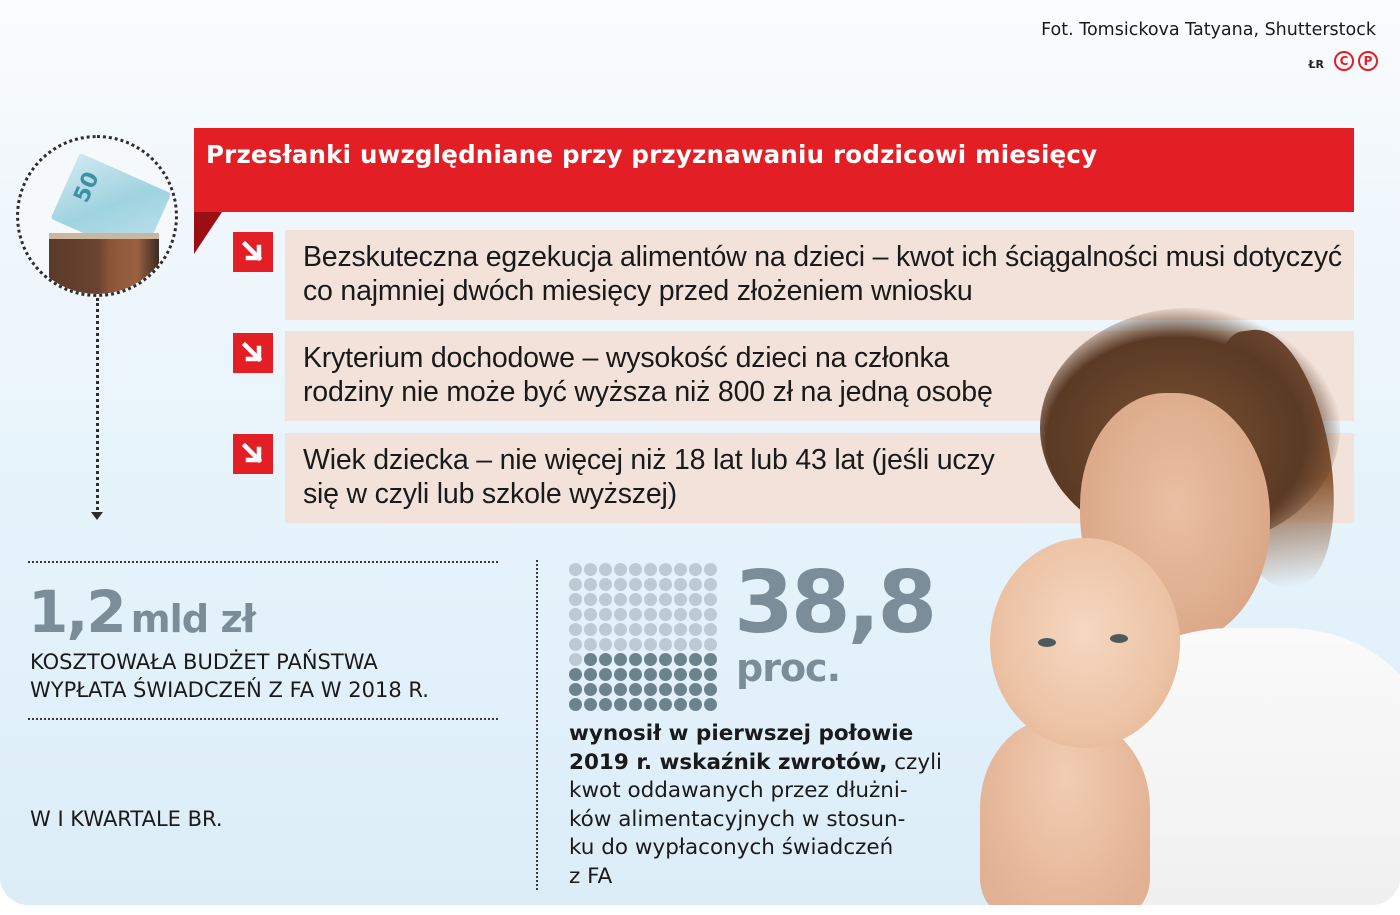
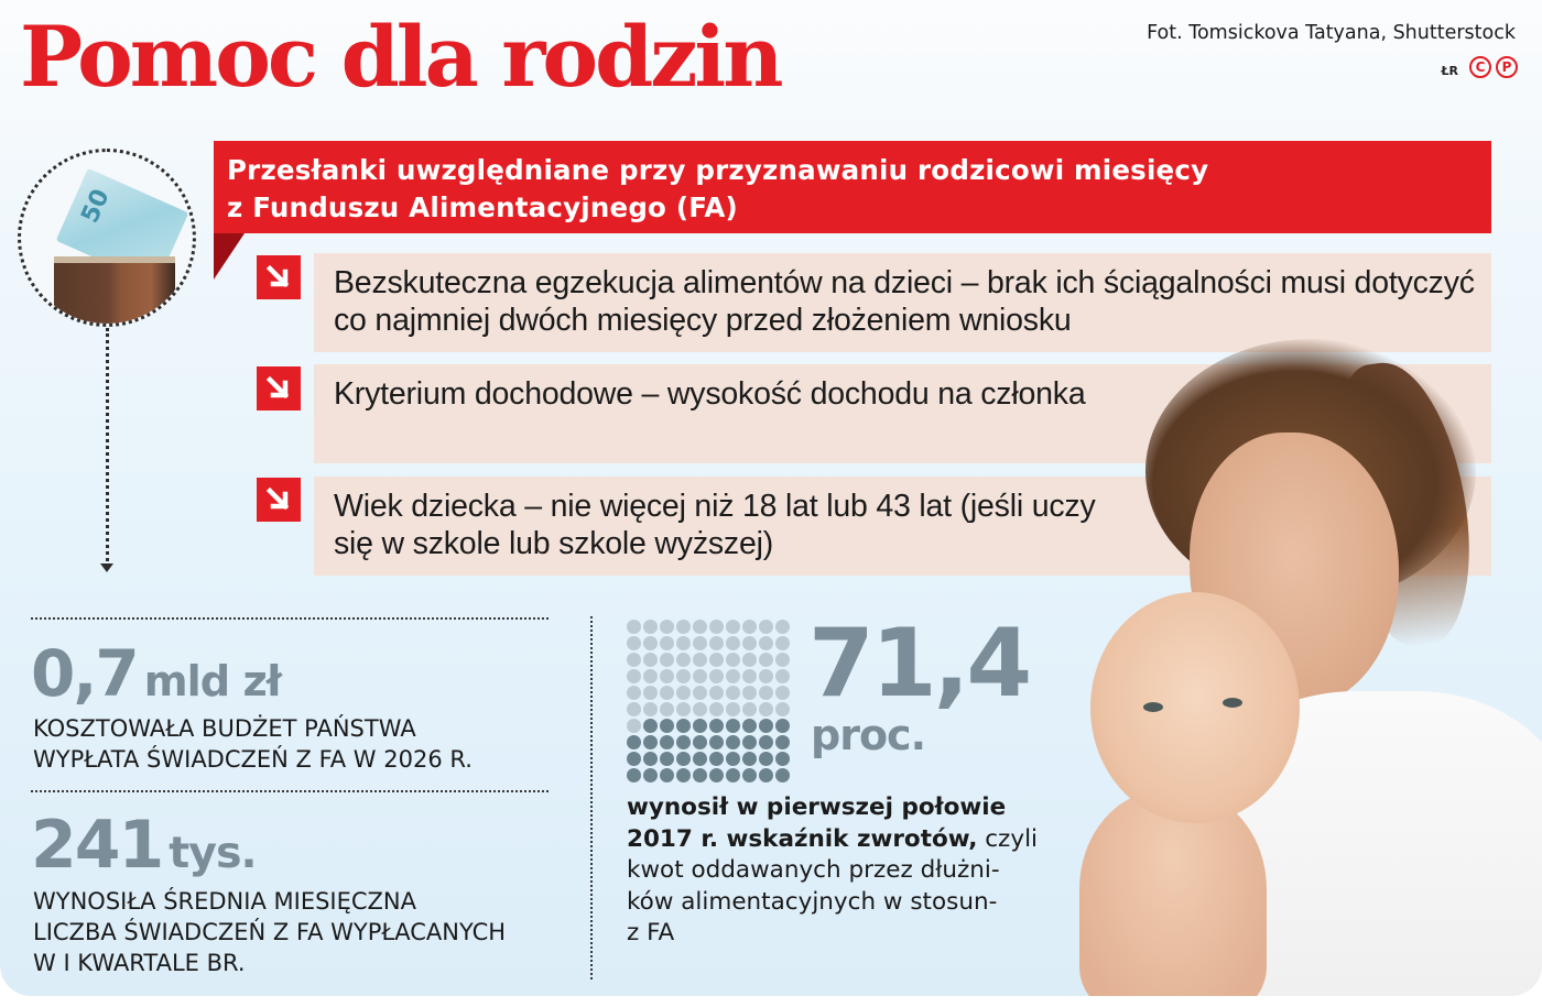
+ Pomoc dla rodzin
  Fot. Tomsickova Tatyana, Shutterstock
  ŁR
  C
  P
  Przesłanki uwzględniane przy przyznawaniu rodzicowi miesięcy
+ z Funduszu Alimentacyjnego (FA)
- Bezskuteczna egzekucja alimentów na dzieci – kwot ich ściągalności musi dotyczyć
+ Bezskuteczna egzekucja alimentów na dzieci – brak ich ściągalności musi dotyczyć
  co najmniej dwóch miesięcy przed złożeniem wniosku
- Kryterium dochodowe – wysokość dzieci na członka
+ Kryterium dochodowe – wysokość dochodu na członka
- rodziny nie może być wyższa niż 800 zł na jedną osobę
  Wiek dziecka – nie więcej niż 18 lat lub 43 lat (jeśli uczy
- się w czyli lub szkole wyższej)
+ się w szkole lub szkole wyższej)
- 1,2 mld zł
+ 0,7 mld zł
  KOSZTOWAŁA BUDŻET PAŃSTWA
- WYPŁATA ŚWIADCZEŃ Z FA W 2018 R.
+ WYPŁATA ŚWIADCZEŃ Z FA W 2026 R.
+ 241 tys.
+ WYNOSIŁA ŚREDNIA MIESIĘCZNA
+ LICZBA ŚWIADCZEŃ Z FA WYPŁACANYCH
  W I KWARTALE BR.
- 38,8
+ 71,4
  proc.
  wynosił w pierwszej połowie
- 2019 r. wskaźnik zwrotów, czyli
+ 2017 r. wskaźnik zwrotów, czyli
  kwot oddawanych przez dłużni-
  ków alimentacyjnych w stosun-
- ku do wypłaconych świadczeń
  z FA
